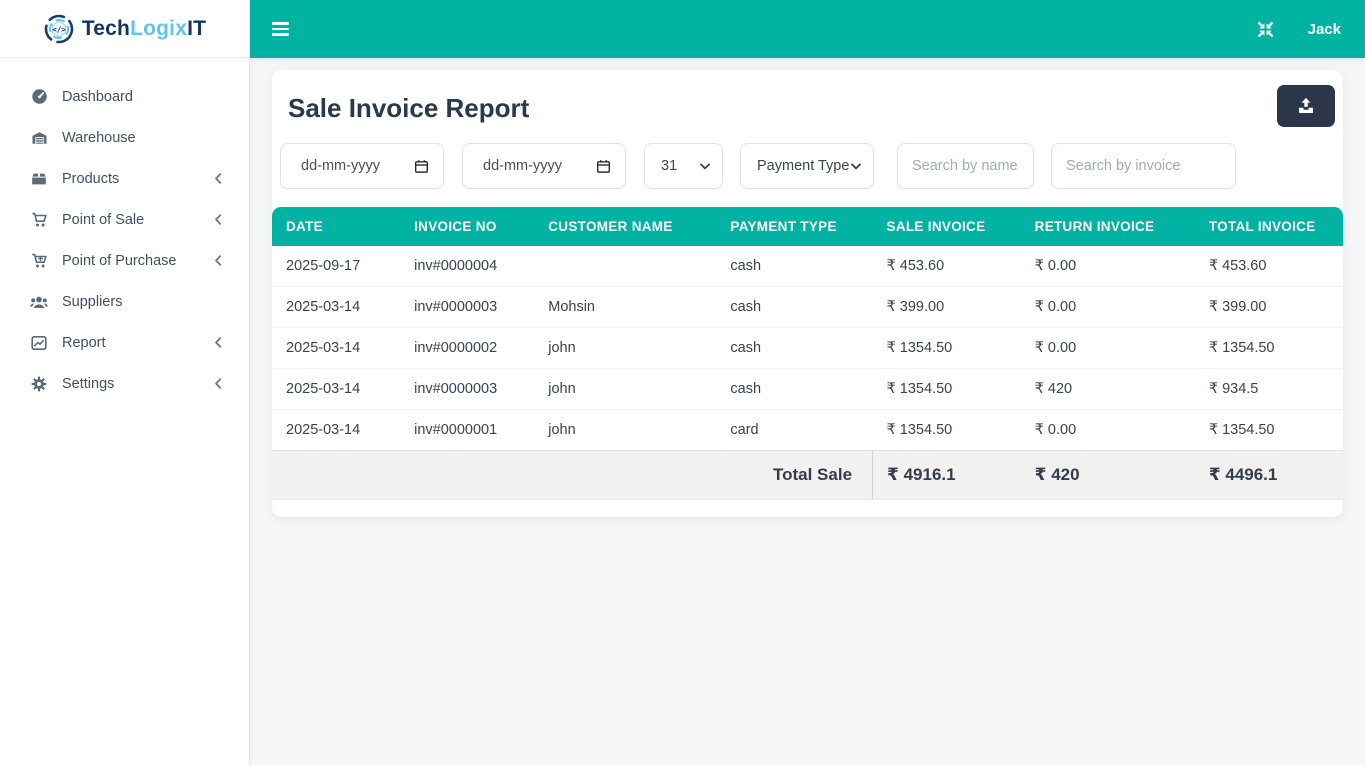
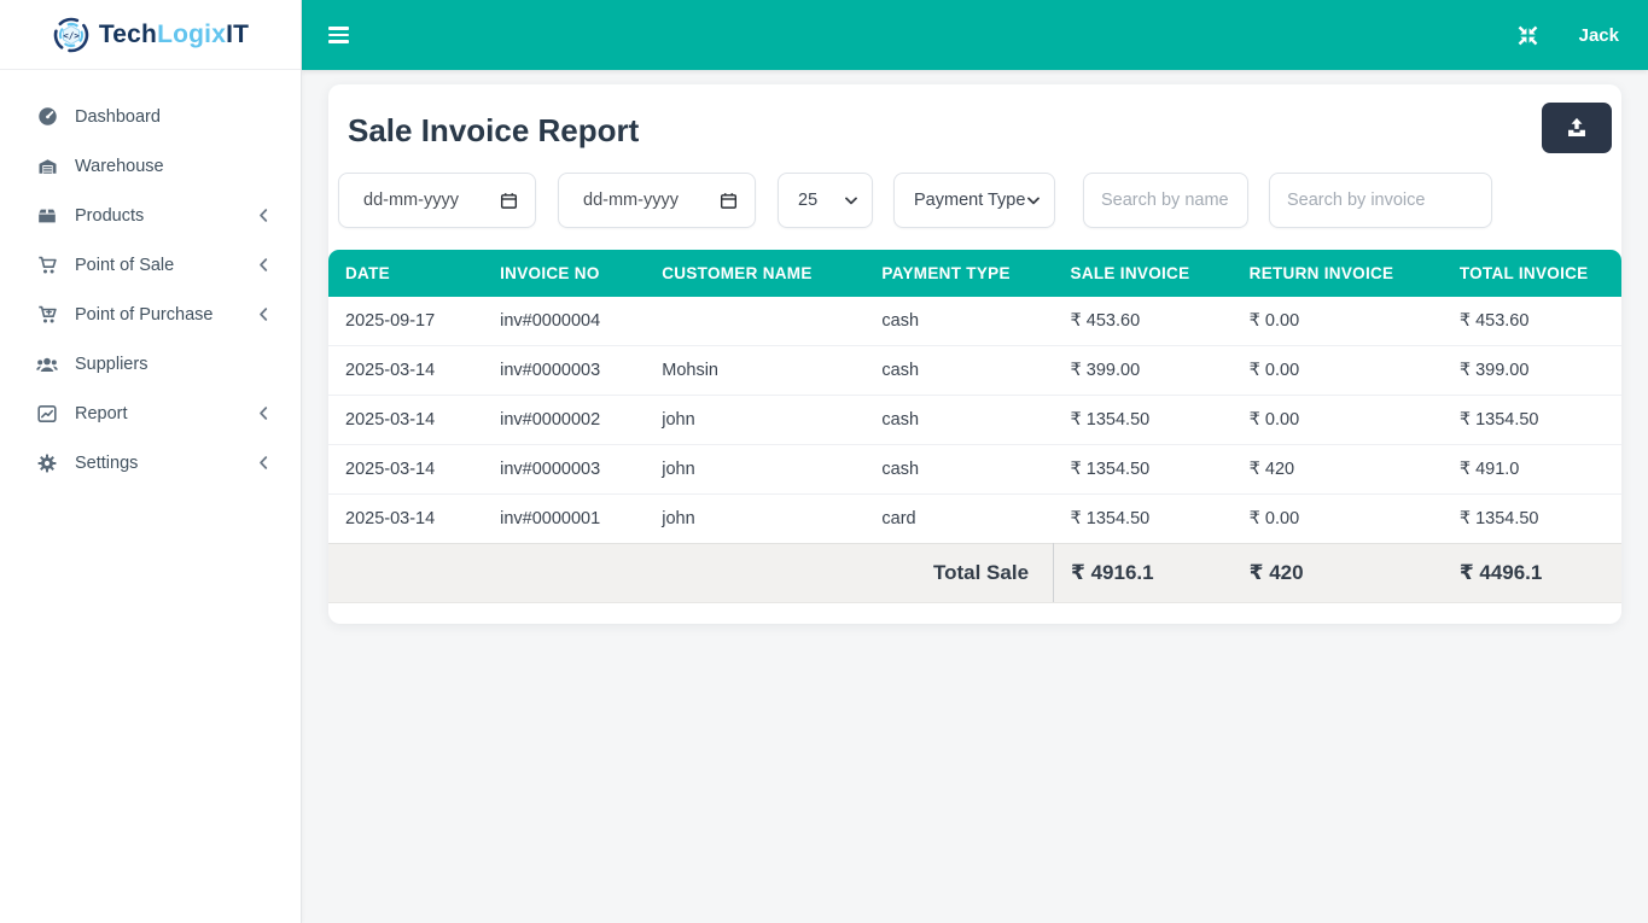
  </>
  TechLogixIT
  Dashboard
  Warehouse
  Products
  Point of Sale
  Point of Purchase
  Suppliers
  Report
  Settings
  Jack
  Sale Invoice Report
  dd-mm-yyyy
  dd-mm-yyyy
- 31
+ 25
  Payment Type
  Search by name
  Search by invoice
  DATE	INVOICE NO	CUSTOMER NAME	PAYMENT TYPE	SALE INVOICE	RETURN INVOICE	TOTAL INVOICE
  2025-09-17	inv#0000004		cash	₹ 453.60	₹ 0.00	₹ 453.60
  2025-03-14	inv#0000003	Mohsin	cash	₹ 399.00	₹ 0.00	₹ 399.00
  2025-03-14	inv#0000002	john	cash	₹ 1354.50	₹ 0.00	₹ 1354.50
- 2025-03-14	inv#0000003	john	cash	₹ 1354.50	₹ 420	₹ 934.5
+ 2025-03-14	inv#0000003	john	cash	₹ 1354.50	₹ 420	₹ 491.0
  2025-03-14	inv#0000001	john	card	₹ 1354.50	₹ 0.00	₹ 1354.50
  Total Sale	₹ 4916.1	₹ 420	₹ 4496.1
